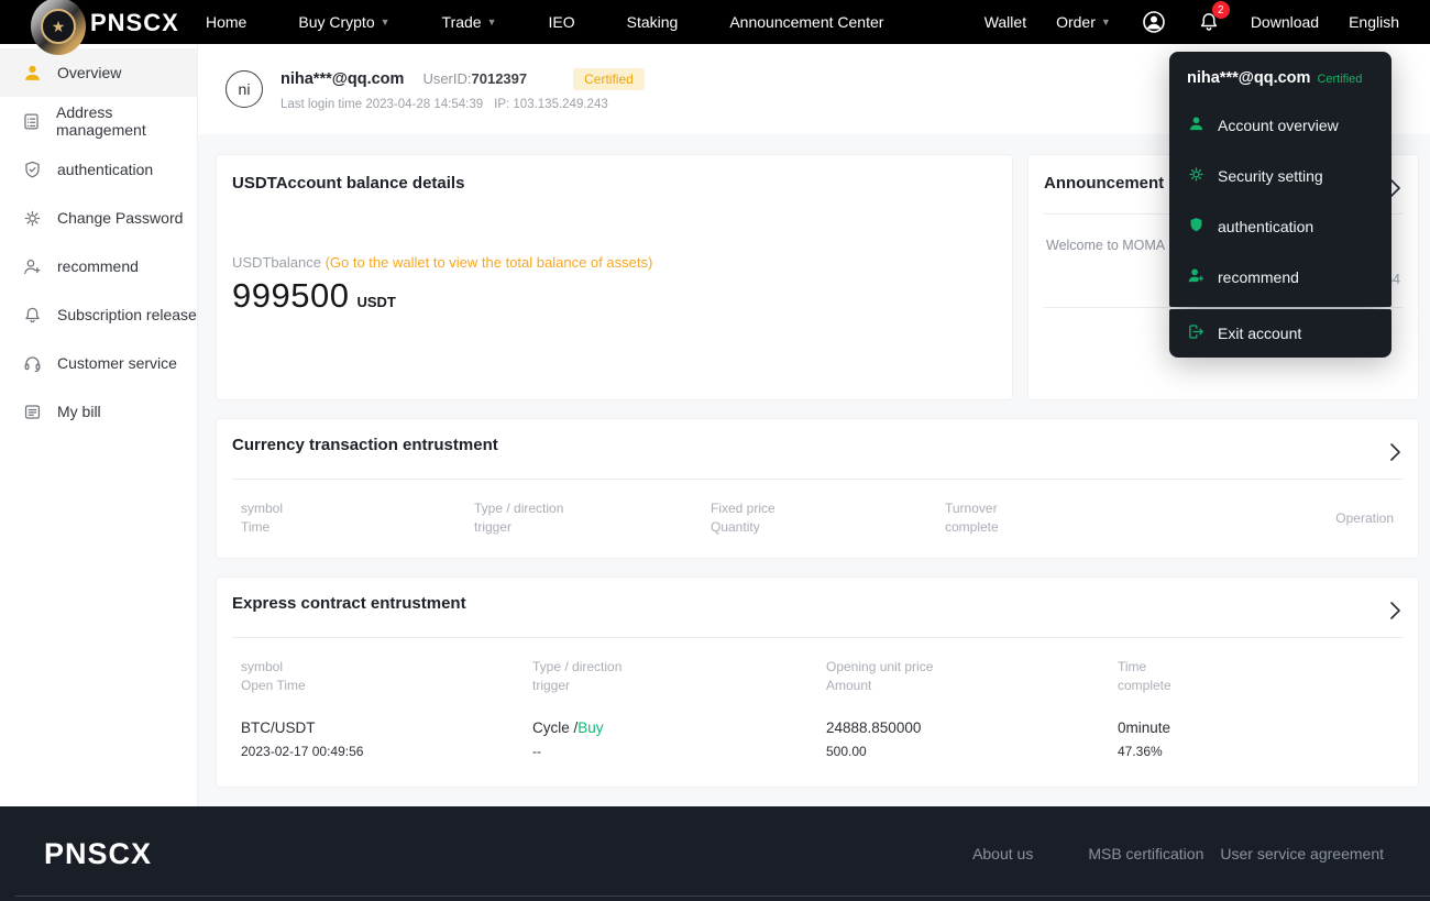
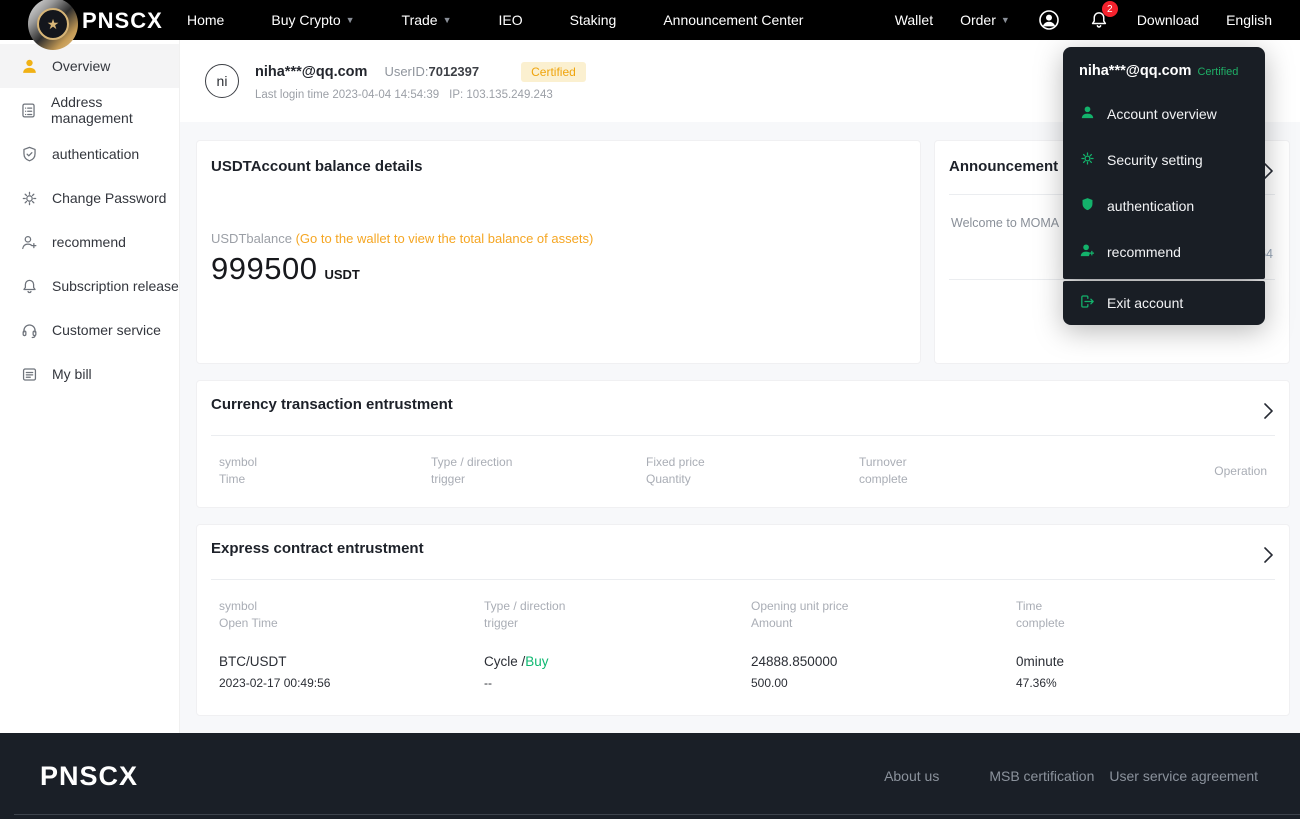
  ★
  PNSCX
  Home
  Buy Crypto
  ▼
  Trade
  ▼
  IEO
  Staking
  Announcement Center
  Wallet
  Order
  ▼
  2
  Download
  English
  Overview
  Address management
  authentication
  Change Password
  recommend
  Subscription release
  Customer service
  My bill
  ni
  niha***@qq.com
  UserID:
  7012397
  Certified
- Last login time 2023-04-28 14:54:39
+ Last login time 2023-04-04 14:54:39
  IP: 103.135.249.243
  USDTAccount balance details
  USDTbalance (Go to the wallet to view the total balance of assets)
  999500
  USDT
  Welcome to MOMA
  Currency transaction entrustment
  symbol
  Time
  Type / direction
  trigger
  Fixed price
  Quantity
  Turnover
  complete
  Operation
  Express contract entrustment
  symbol
  Open Time
  Type / direction
  trigger
  Opening unit price
  Amount
  Time
  complete
  BTC/USDT
  2023-02-17 00:49:56
  Cycle /Buy
  --
  24888.850000
  500.00
  0minute
  47.36%
  niha***@qq.com
  Certified
  Account overview
  Security setting
  authentication
  recommend
  Exit account
  PNSCX
  About us
  MSB certification
  User service agreement
